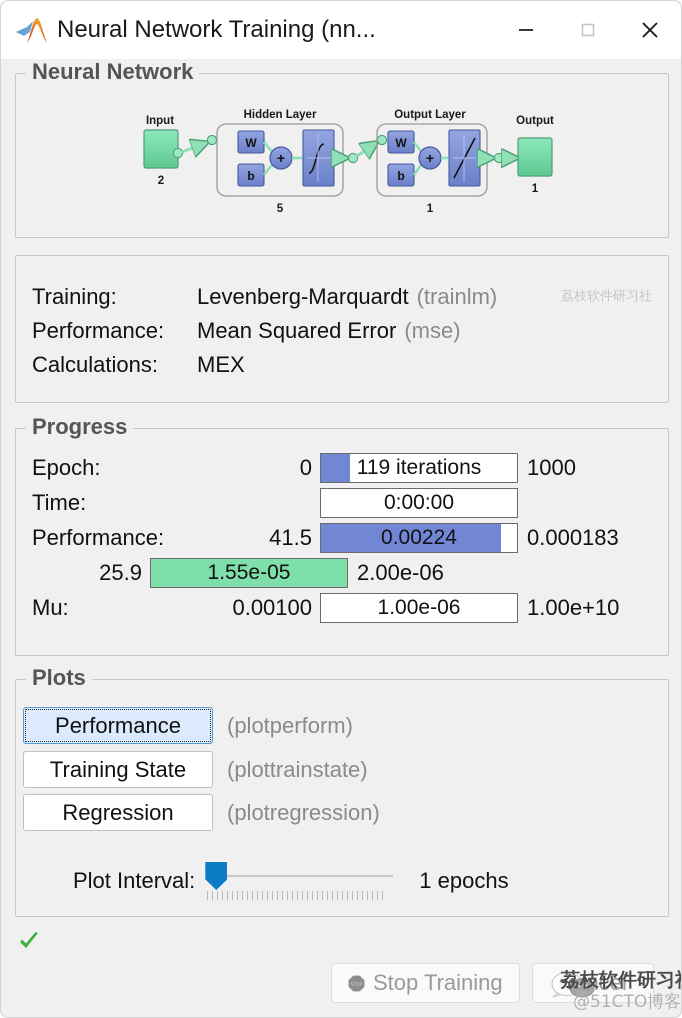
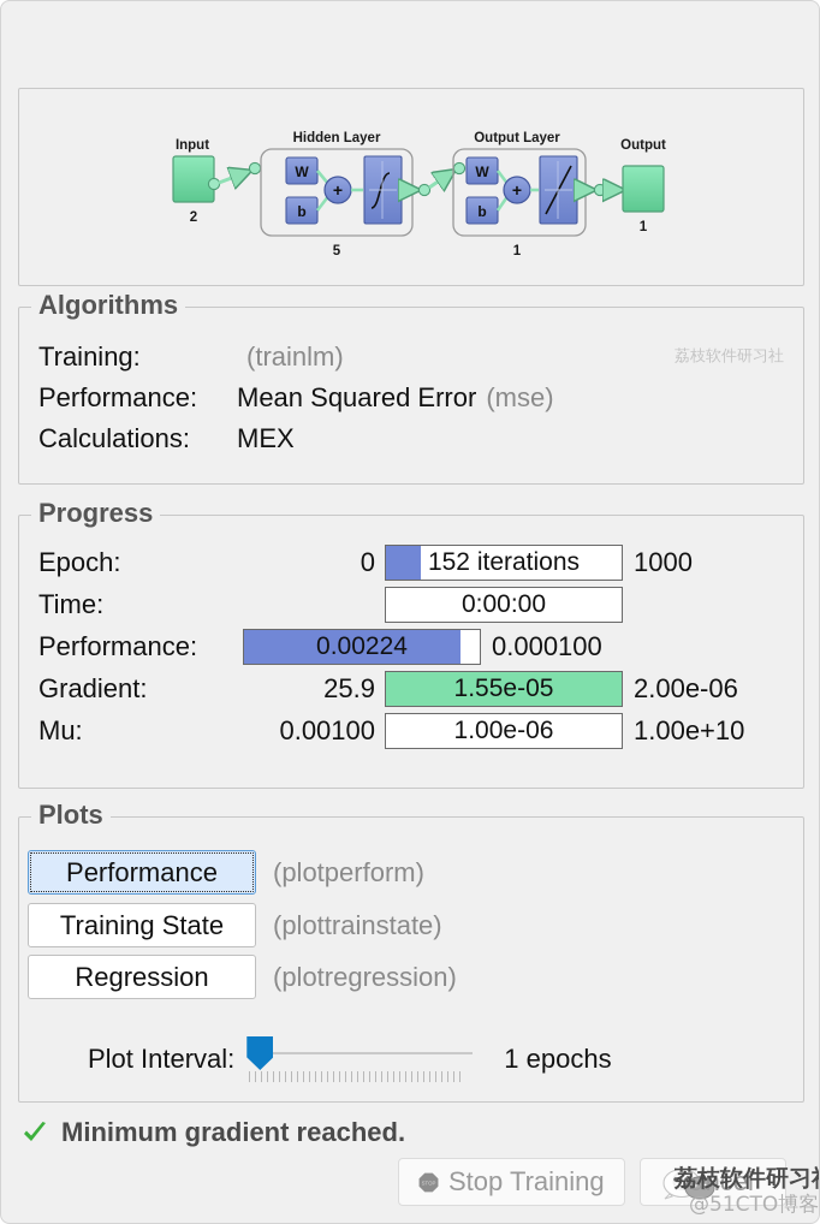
- Neural Network Training (nn...
- Neural Network
  Input
  2
  Hidden Layer
  5
  W
  b
  +
  Output Layer
  1
  W
  b
  +
  Output
  1
+ Algorithms
  Training:
- Levenberg-Marquardt
  (trainlm)
  Performance:
  Mean Squared Error
  (mse)
  Calculations:
  MEX
  Progress
  Epoch:
  0
- 119 iterations
+ 152 iterations
  1000
  Time:
  0:00:00
  Performance:
- 41.5
  0.00224
- 0.000183
+ 0.000100
+ Gradient:
  25.9
  1.55e-05
  2.00e-06
  Mu:
  0.00100
  1.00e-06
  1.00e+10
  Plots
  Performance
  (plotperform)
  Training State
  (plottrainstate)
  Regression
  (plotregression)
  Plot Interval:
  1 epochs
+ Minimum gradient reached.
  Stop Training
  Cancel
  荔枝软件研习
  @51CTO博客
  荔枝软件研习社
